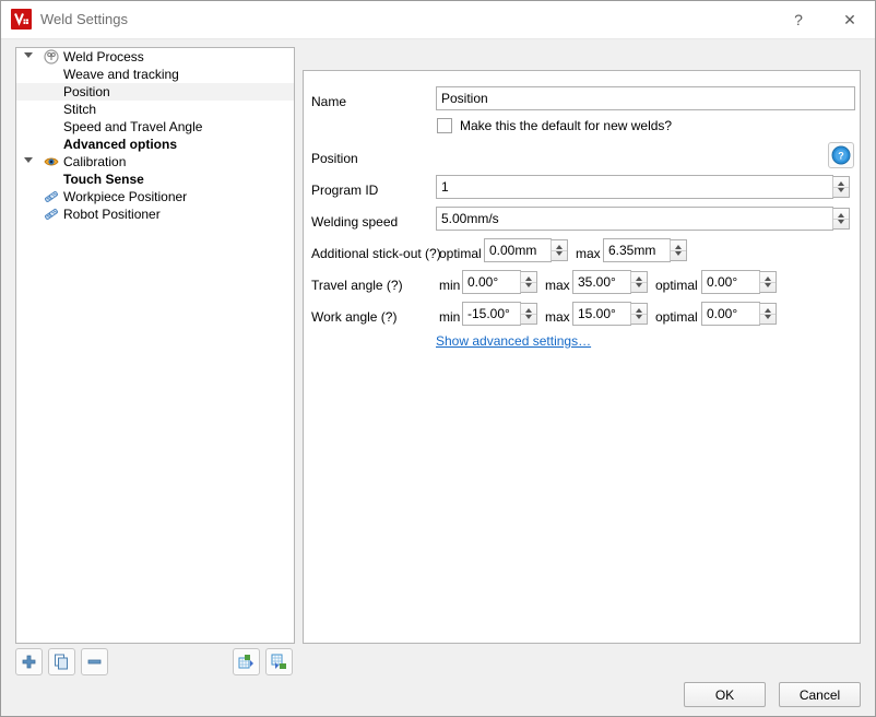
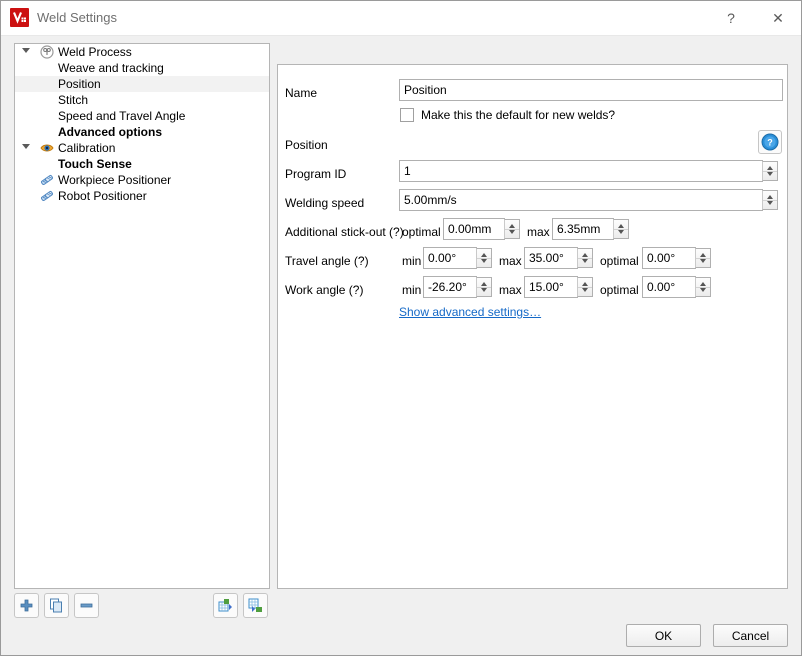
  Weld Settings
  ?
  ✕
  Weld Process
  Weave and tracking
  Position
  Stitch
  Speed and Travel Angle
  Advanced options
  Calibration
  Touch Sense
  Workpiece Positioner
  Robot Positioner
  Name
  Position
  Make this the default for new welds?
  Position
  ?
  Program ID
  1
  Welding speed
  5.00mm/s
  Additional stick-out (?)
  optimal
  0.00mm
  max
  6.35mm
  Travel angle (?)
  min
  0.00°
  max
  35.00°
  optimal
  0.00°
  Work angle (?)
  min
- -15.00°
+ -26.20°
  max
  15.00°
  optimal
  0.00°
  Show advanced settings…
  OK
  Cancel
